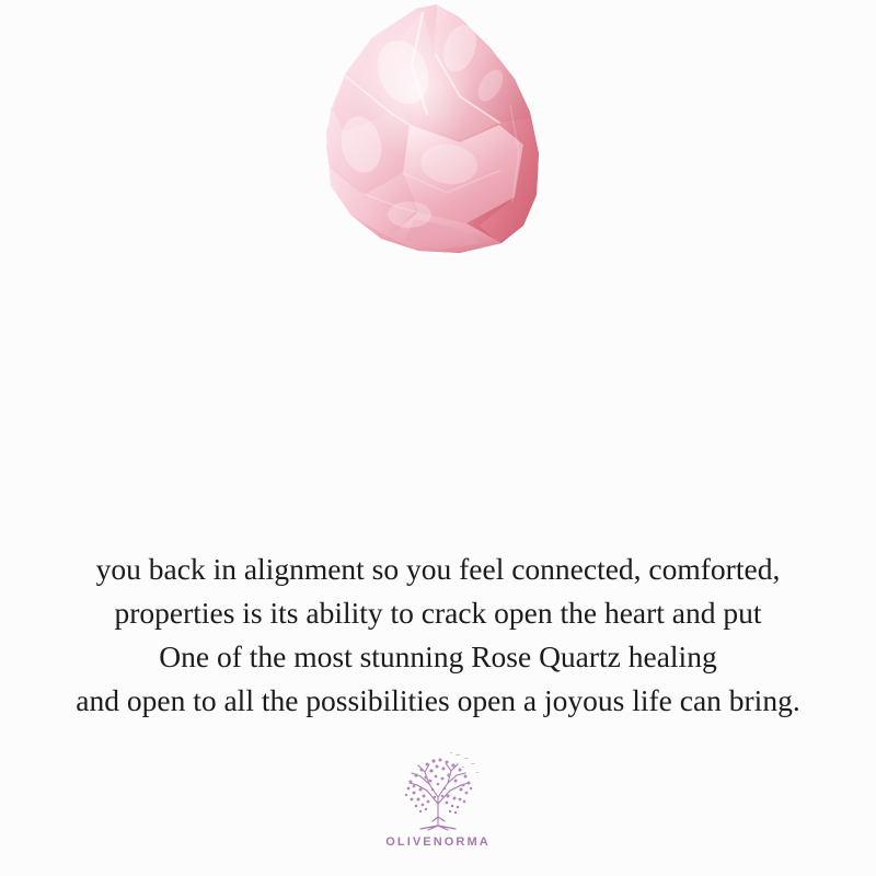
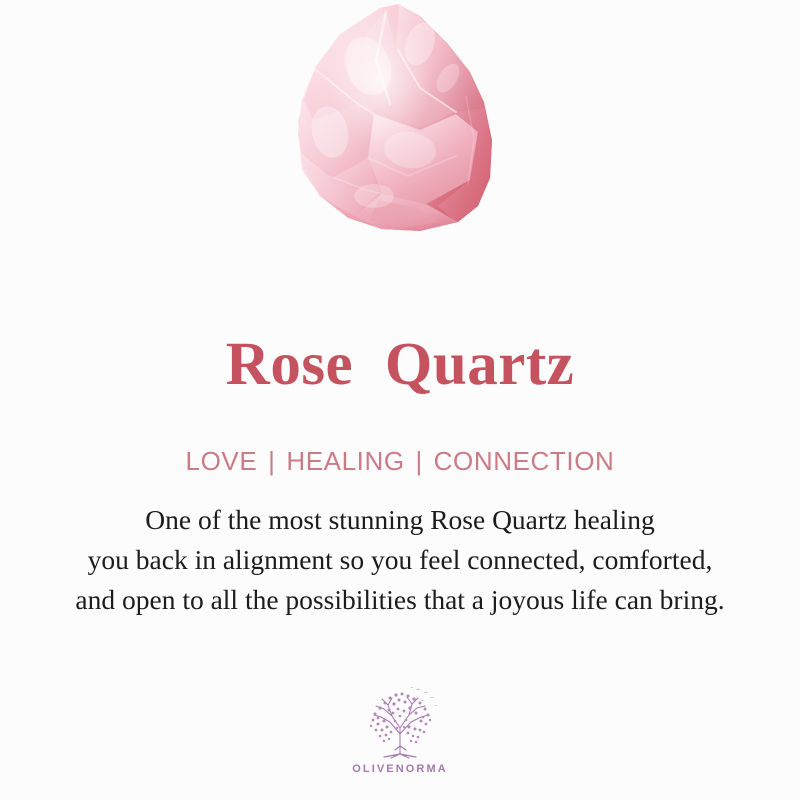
+ Rose Quartz
+ LOVE | HEALING | CONNECTION
- you back in alignment so you feel connected, comforted,
+ One of the most stunning Rose Quartz healing
- properties is its ability to crack open the heart and put
- One of the most stunning Rose Quartz healing
+ you back in alignment so you feel connected, comforted,
- and open to all the possibilities open a joyous life can bring.
+ and open to all the possibilities that a joyous life can bring.
  OLIVENORMA
